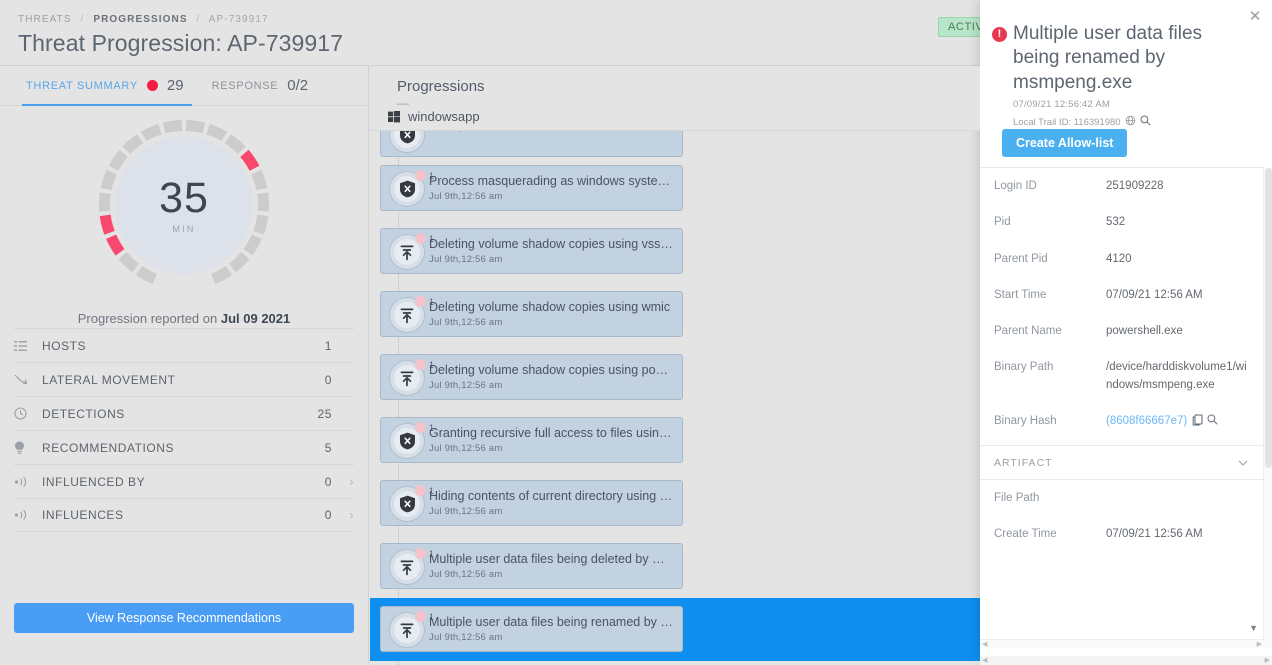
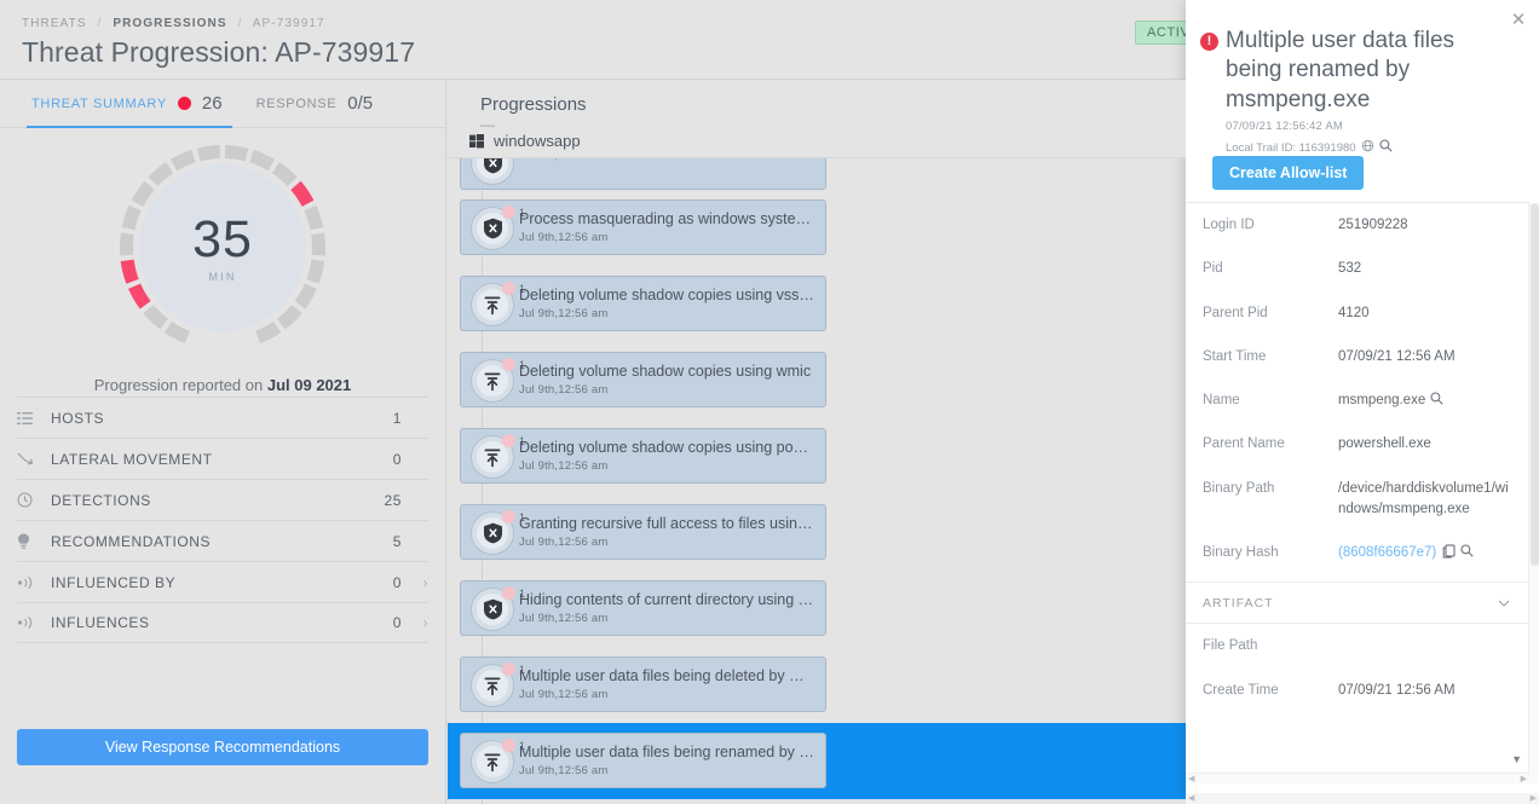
  THREATS / PROGRESSIONS / AP-739917
  Threat Progression: AP-739917
  THREAT SUMMARY
- 29
+ 26
  RESPONSE
- 0/2
+ 0/5
  35
  MIN
  Progression reported on Jul 09 2021
  HOSTS
  1
  LATERAL MOVEMENT
  0
  DETECTIONS
  25
  RECOMMENDATIONS
  5
  INFLUENCED BY
  0
  ›
  INFLUENCES
  0
  ›
  View Response Recommendations
  Progressions
  —
  windowsapp
  1
  Process masquerading as windows system .
  Jul 9th,12:56 am
  1
  Deleting volume shadow copies using vssad
  Jul 9th,12:56 am
  1
  Deleting volume shadow copies using wmic
  Jul 9th,12:56 am
  1
  Deleting volume shadow copies using power
  Jul 9th,12:56 am
  1
  Granting recursive full access to files using i
  Jul 9th,12:56 am
  1
  Hiding contents of current directory using att
  Jul 9th,12:56 am
  1
  Multiple user data files being deleted by ms..
  Jul 9th,12:56 am
  1
  Multiple user data files being renamed by ms
  Jul 9th,12:56 am
  ✕
  !
  Multiple user data files being renamed by msmpeng.exe
  07/09/21 12:56:42 AM
  Local Trail ID: 116391980
  Create Allow-list
  Login ID
  251909228
  Pid
  532
  Parent Pid
  4120
  Start Time
  07/09/21 12:56 AM
+ Name
+ msmpeng.exe
  Parent Name
  powershell.exe
  Binary Path
  /device/harddiskvolume1/windows/msmpeng.exe
  Binary Hash
  (8608f66667e7)
  ARTIFACT
  File Path
  Create Time
  07/09/21 12:56 AM
  ▼
